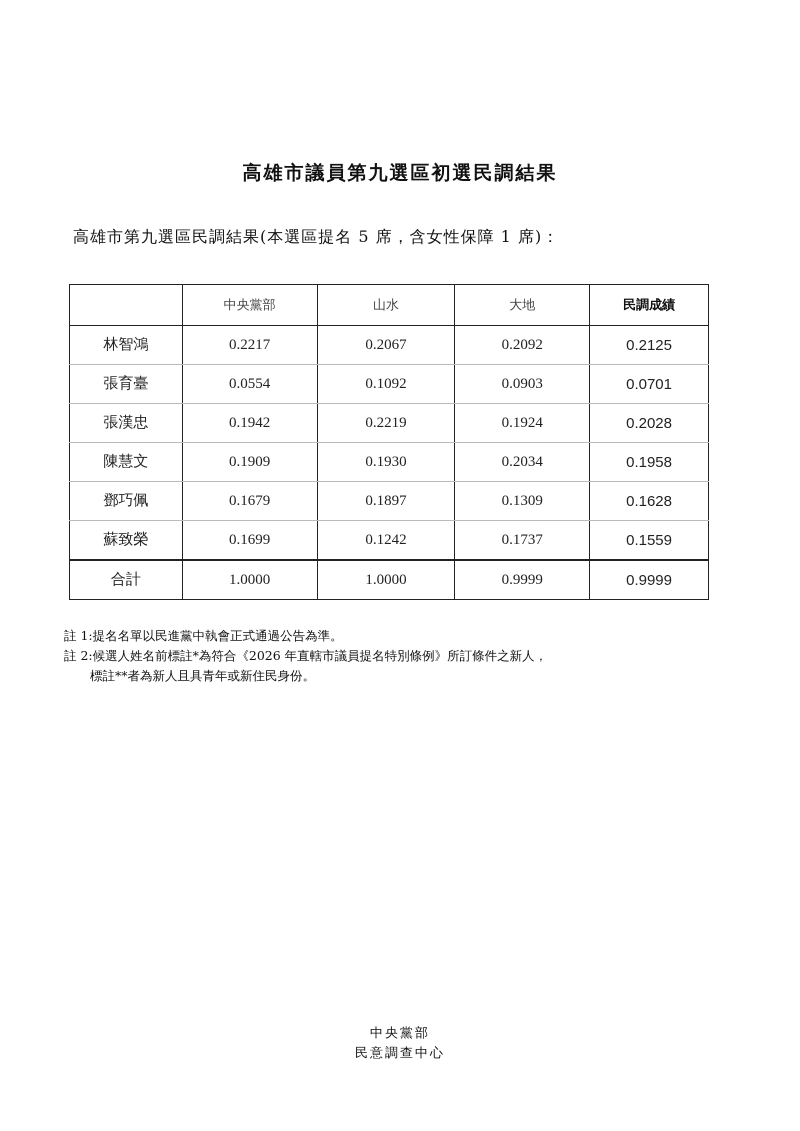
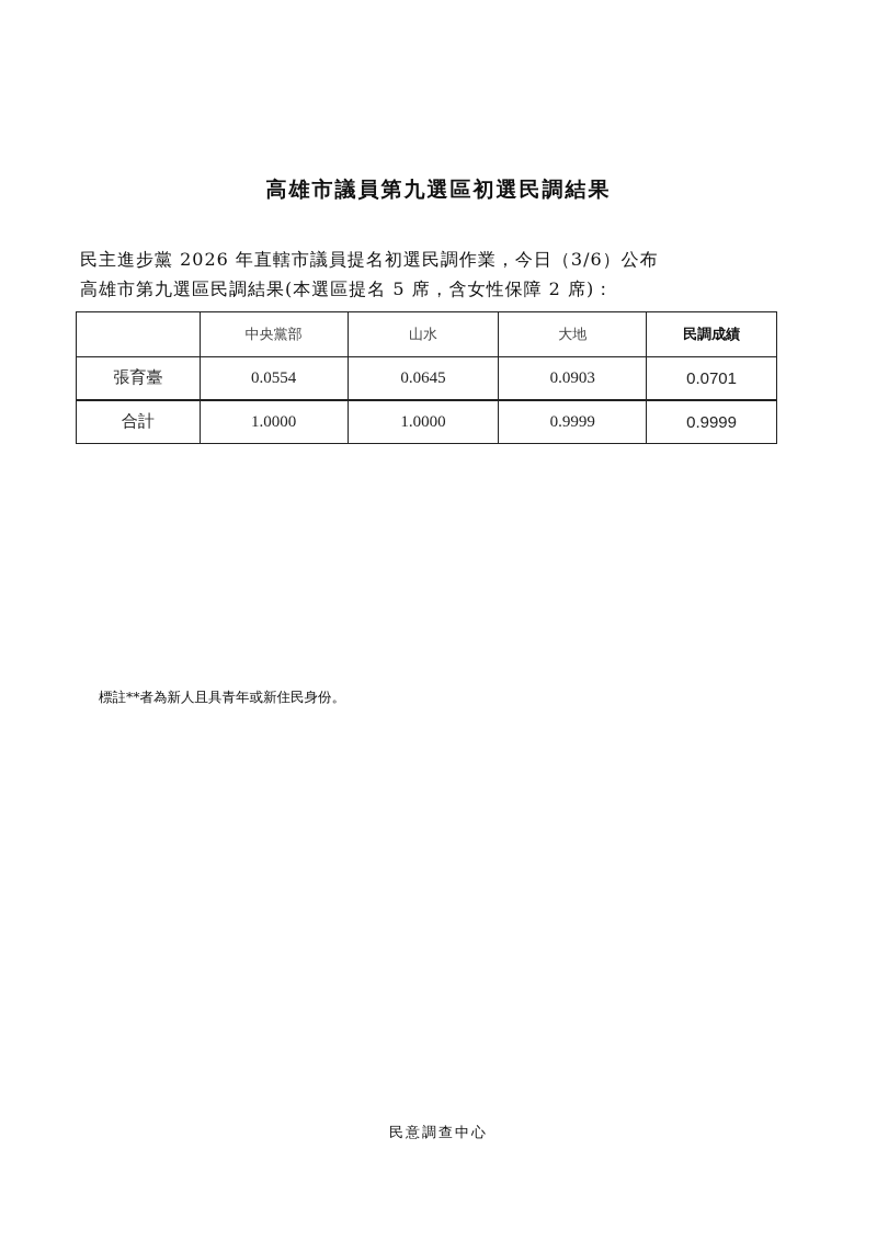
  高雄市議員第九選區初選民調結果
+ 民主進步黨 2026 年直轄市議員提名初選民調作業，今日（3/6）公布
- 高雄市第九選區民調結果(本選區提名 5 席，含女性保障 1 席)：
+ 高雄市第九選區民調結果(本選區提名 5 席，含女性保障 2 席)：
  	中央黨部	山水	大地	民調成績
- 林智鴻	0.2217	0.2067	0.2092	0.2125
- 張育臺	0.0554	0.1092	0.0903	0.0701
+ 張育臺	0.0554	0.0645	0.0903	0.0701
- 張漢忠	0.1942	0.2219	0.1924	0.2028
- 陳慧文	0.1909	0.1930	0.2034	0.1958
- 鄧巧佩	0.1679	0.1897	0.1309	0.1628
- 蘇致榮	0.1699	0.1242	0.1737	0.1559
  合計	1.0000	1.0000	0.9999	0.9999
- 註 1:提名名單以民進黨中執會正式通過公告為準。
- 註 2:候選人姓名前標註*為符合《2026 年直轄市議員提名特別條例》所訂條件之新人，
  標註**者為新人且具青年或新住民身份。
- 中央黨部
  民意調查中心
